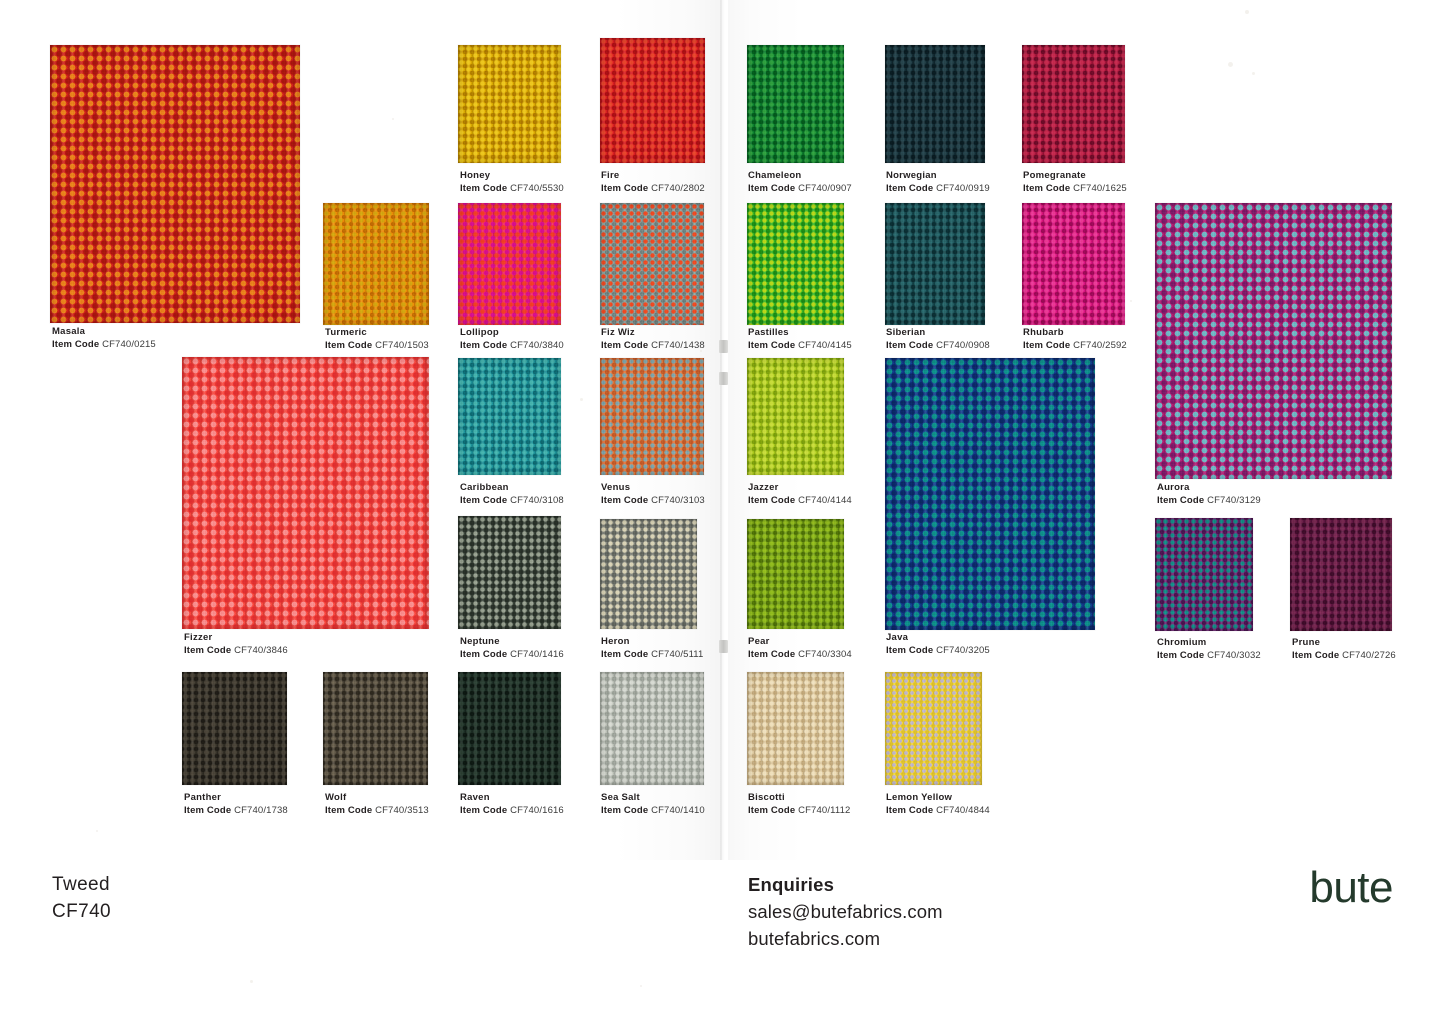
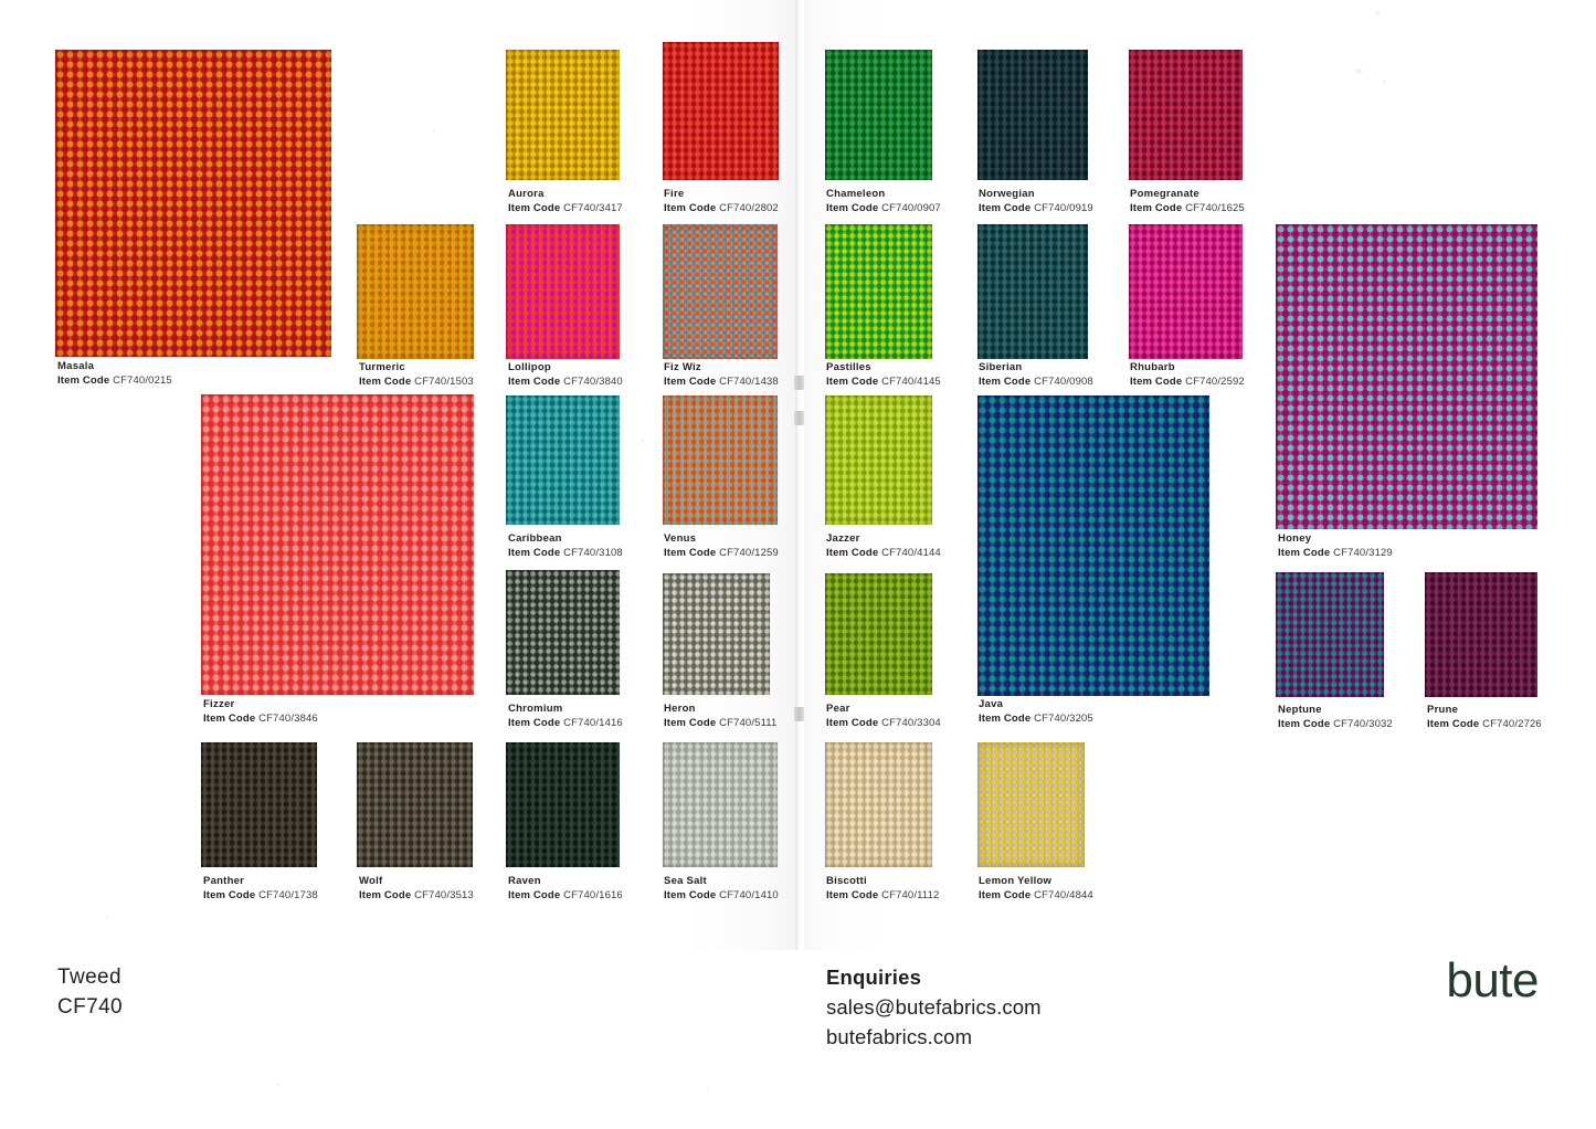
  Masala
  Item Code CF740/0215
- Honey
+ Aurora
- Item Code CF740/5530
+ Item Code CF740/3417
  Fire
  Item Code CF740/2802
  Chameleon
  Item Code CF740/0907
  Norwegian
  Item Code CF740/0919
  Pomegranate
  Item Code CF740/1625
  Turmeric
  Item Code CF740/1503
  Lollipop
  Item Code CF740/3840
  Fiz Wiz
  Item Code CF740/1438
  Pastilles
  Item Code CF740/4145
  Siberian
  Item Code CF740/0908
  Rhubarb
  Item Code CF740/2592
- Aurora
+ Honey
  Item Code CF740/3129
  Fizzer
  Item Code CF740/3846
  Caribbean
  Item Code CF740/3108
  Venus
- Item Code CF740/3103
+ Item Code CF740/1259
  Jazzer
  Item Code CF740/4144
  Java
  Item Code CF740/3205
- Neptune
+ Chromium
  Item Code CF740/1416
  Heron
  Item Code CF740/5111
  Pear
  Item Code CF740/3304
- Chromium
+ Neptune
  Item Code CF740/3032
  Prune
  Item Code CF740/2726
  Panther
  Item Code CF740/1738
  Wolf
  Item Code CF740/3513
  Raven
  Item Code CF740/1616
  Sea Salt
  Item Code CF740/1410
  Biscotti
  Item Code CF740/1112
  Lemon Yellow
  Item Code CF740/4844
  Tweed
  CF740
  Enquiries
  sales@butefabrics.com
  butefabrics.com
  bute
